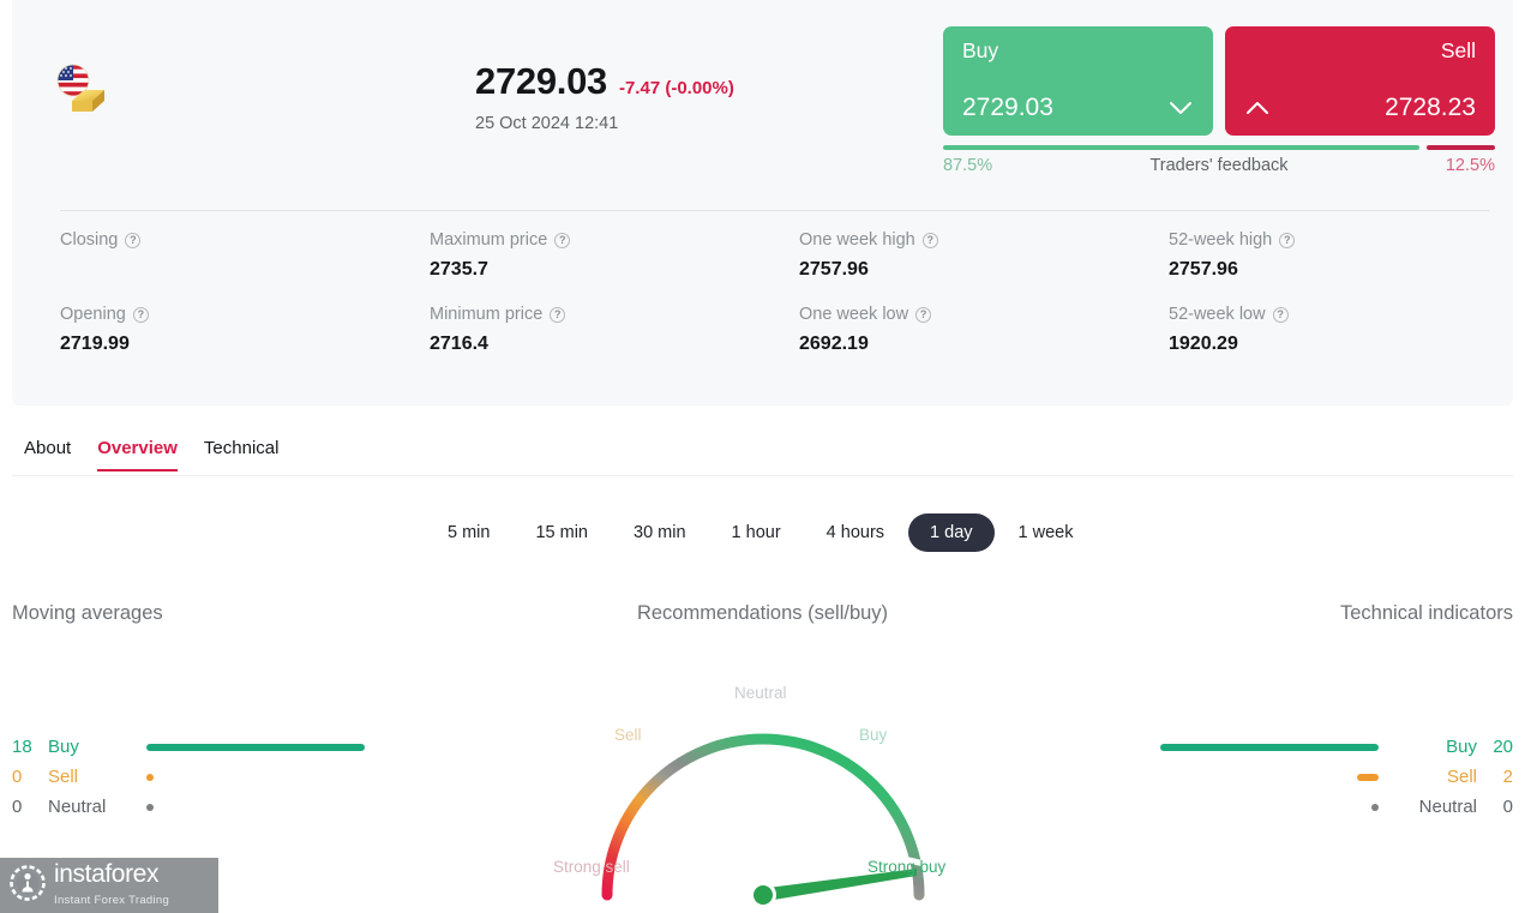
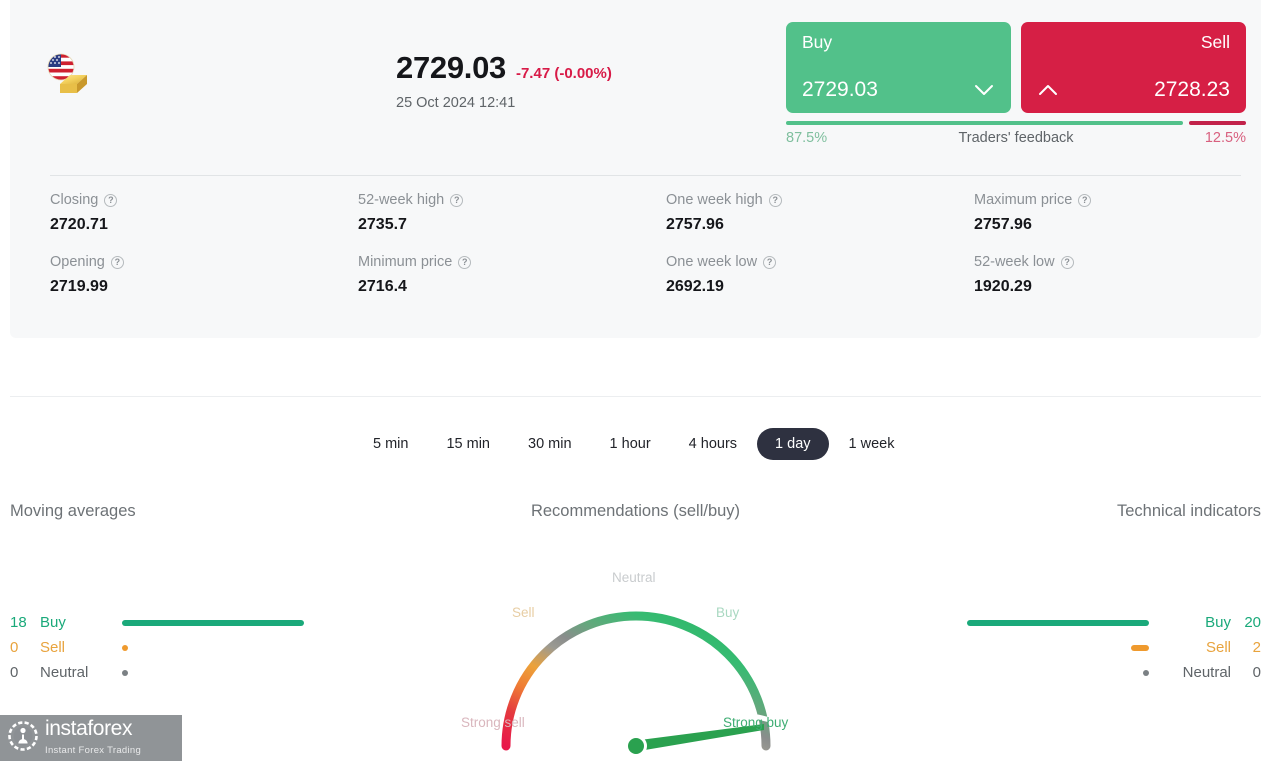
  2729.03
  -7.47 (-0.00%)
  25 Oct 2024 12:41
  Buy
  2729.03
  Sell
  2728.23
  87.5%
  Traders' feedback
  12.5%
  Closing
  ?
+ 2720.71
- Maximum price
+ 52-week high
  ?
  2735.7
  One week high
  ?
  2757.96
- 52-week high
+ Maximum price
  ?
  2757.96
  Opening
  ?
  2719.99
  Minimum price
  ?
  2716.4
  One week low
  ?
  2692.19
  52-week low
  ?
  1920.29
- About
- Overview
- Technical
  5 min
  15 min
  30 min
  1 hour
  4 hours
  1 day
  1 week
  Moving averages
  Recommendations (sell/buy)
  Technical indicators
  18
  Buy
  0
  Sell
  0
  Neutral
  Strong sell
  Sell
  Neutral
  Buy
  Strong buy
  Buy
  20
  Sell
  2
  Neutral
  0
  instaforex
  Instant Forex Trading
